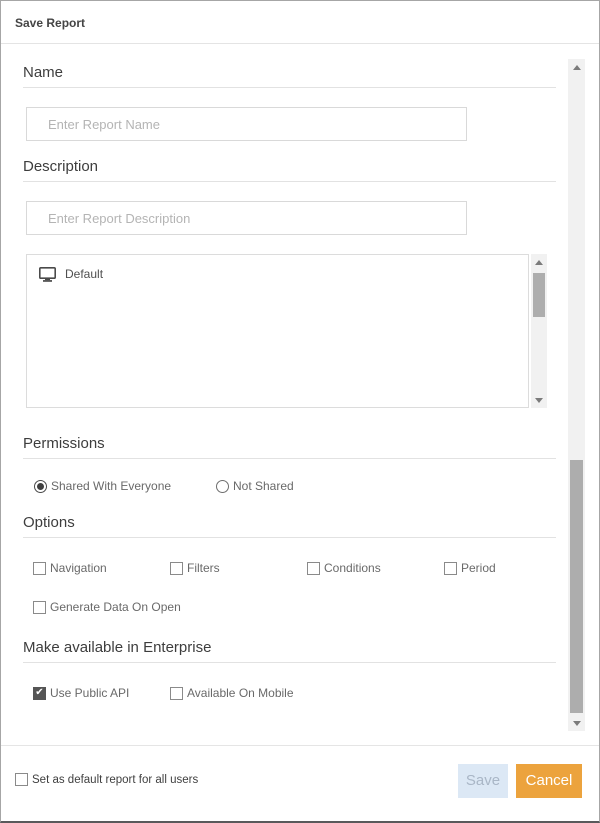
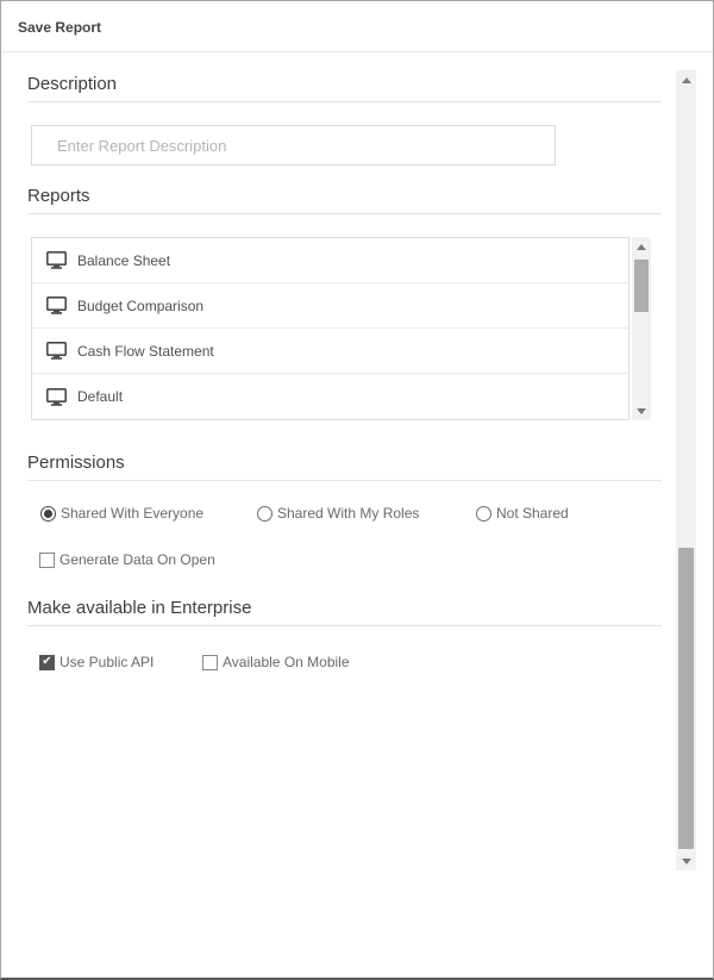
  Save Report
- Name
- Enter Report Name
  Description
  Enter Report Description
+ Reports
+ Balance Sheet
+ Budget Comparison
+ Cash Flow Statement
  Default
  Permissions
  Shared With Everyone
+ Shared With My Roles
  Not Shared
- Options
- Navigation
- Filters
- Conditions
- Period
  Generate Data On Open
  Make available in Enterprise
  ✔
  Use Public API
  Available On Mobile
- Set as default report for all users
- Save
- Cancel
